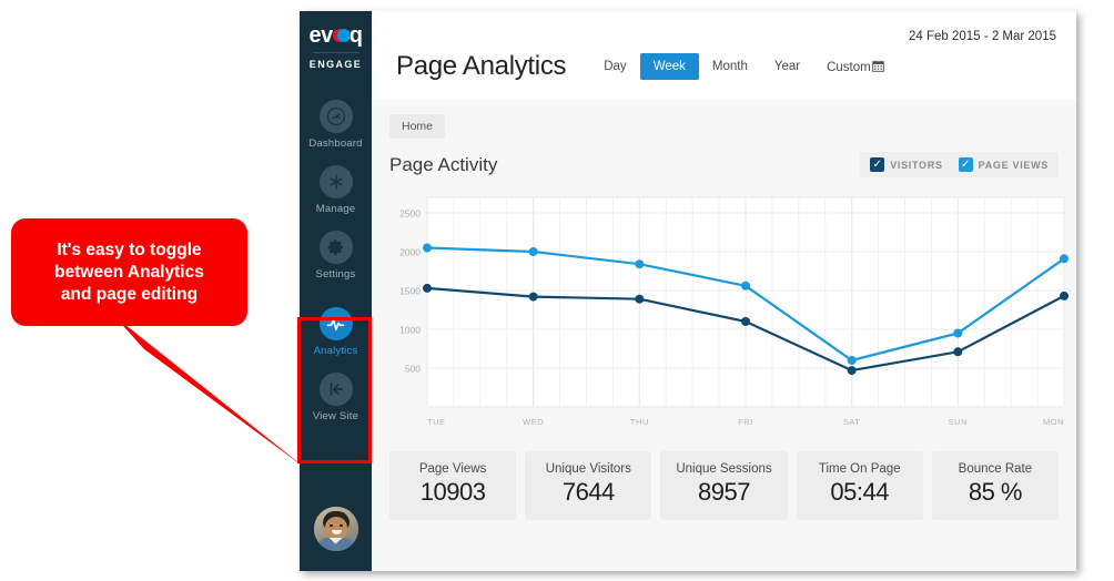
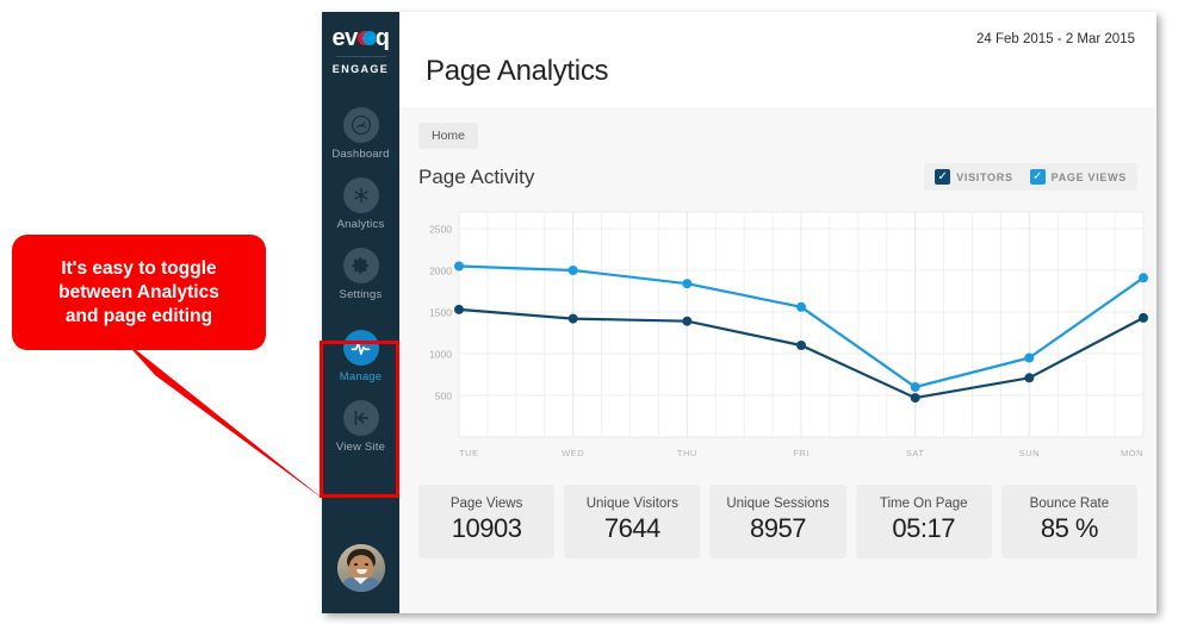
  ev q
  ENGAGE
  Dashboard
- Manage
+ Analytics
  Settings
- Analytics
+ Manage
  View Site
  24 Feb 2015 - 2 Mar 2015
  Page Analytics
- Day
- Week
- Month
- Year
- Custom
  Home
  Page Activity
  ✓
  VISITORS
  ✓
  PAGE VIEWS
  500
  1000
  1500
  2000
  2500
  TUE
  WED
  THU
  FRI
  SAT
  SUN
  MON
  Page Views
  10903
  Unique Visitors
  7644
  Unique Sessions
  8957
  Time On Page
- 05:44
+ 05:17
  Bounce Rate
  85 %
  It's easy to toggle
  between Analytics
  and page editing
